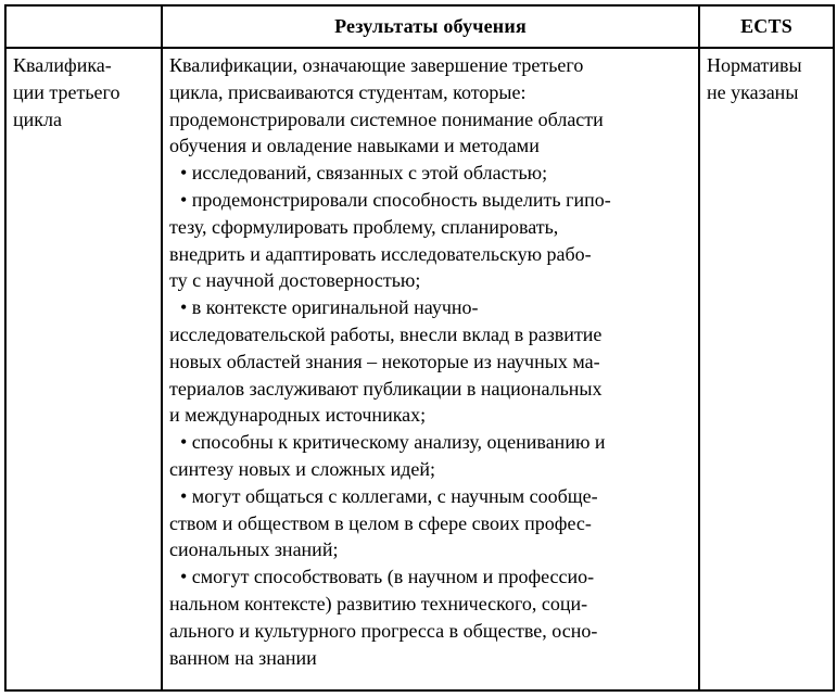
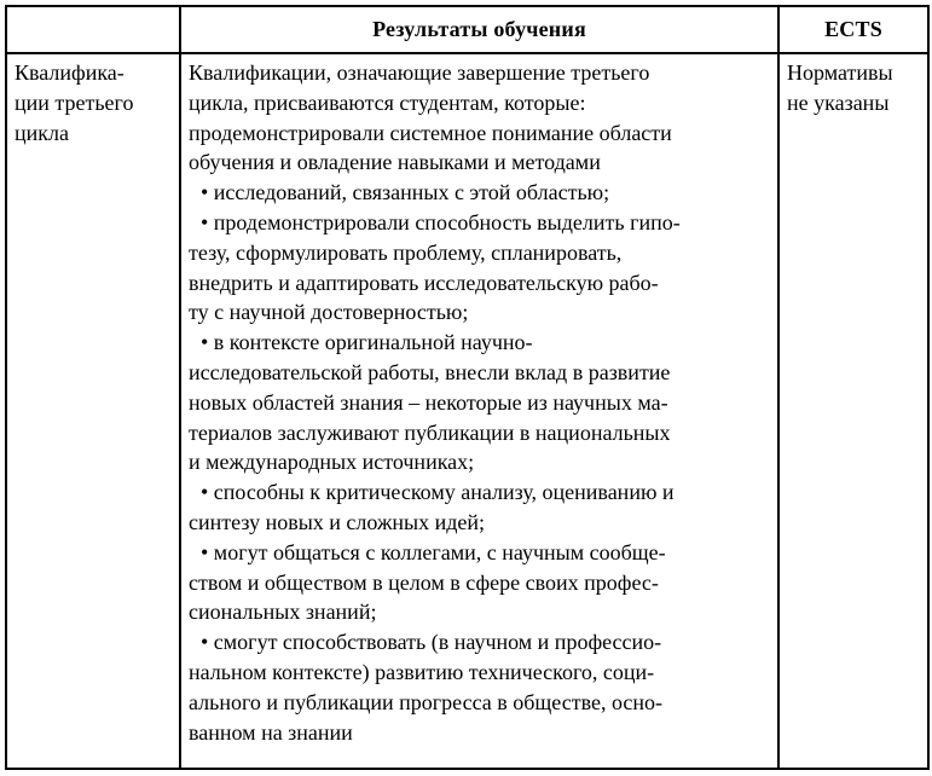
  	Результаты обучения	ECTS
- Квалифика-ции третьегоцикла	Квалификации, означающие завершение третьегоцикла, присваиваются студентам, которые:продемонстрировали системное понимание областиобучения и овладение навыками и методами• исследований, связанных с этой областью;• продемонстрировали способность выделить гипо-тезу, сформулировать проблему, спланировать,внедрить и адаптировать исследовательскую рабо-ту с научной достоверностью;• в контексте оригинальной научно-исследовательской работы, внесли вклад в развитиеновых областей знания – некоторые из научных ма-териалов заслуживают публикации в национальныхи международных источниках;• способны к критическому анализу, оцениванию исинтезу новых и сложных идей;• могут общаться с коллегами, с научным сообще-ством и обществом в целом в сфере своих профес-сиональных знаний;• смогут способствовать (в научном и профессио-нальном контексте) развитию технического, соци-ального и культурного прогресса в обществе, осно-ванном на знании	Нормативыне указаны
+ Квалифика-ции третьегоцикла	Квалификации, означающие завершение третьегоцикла, присваиваются студентам, которые:продемонстрировали системное понимание областиобучения и овладение навыками и методами• исследований, связанных с этой областью;• продемонстрировали способность выделить гипо-тезу, сформулировать проблему, спланировать,внедрить и адаптировать исследовательскую рабо-ту с научной достоверностью;• в контексте оригинальной научно-исследовательской работы, внесли вклад в развитиеновых областей знания – некоторые из научных ма-териалов заслуживают публикации в национальныхи международных источниках;• способны к критическому анализу, оцениванию исинтезу новых и сложных идей;• могут общаться с коллегами, с научным сообще-ством и обществом в целом в сфере своих профес-сиональных знаний;• смогут способствовать (в научном и профессио-нальном контексте) развитию технического, соци-ального и публикации прогресса в обществе, осно-ванном на знании	Нормативыне указаны
